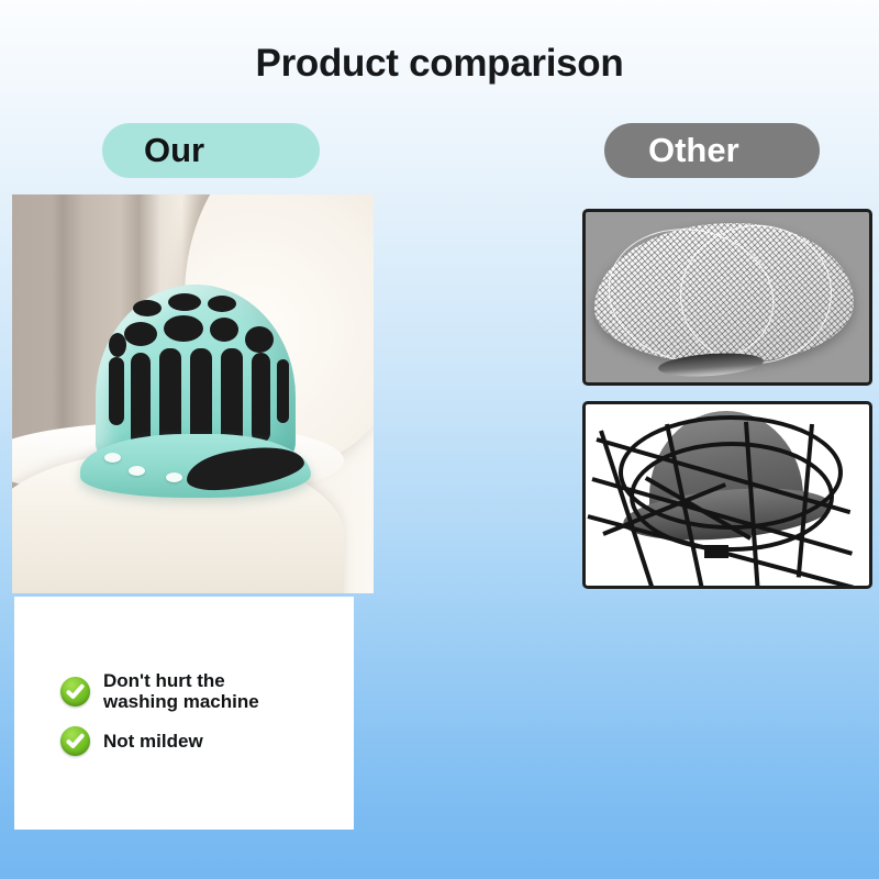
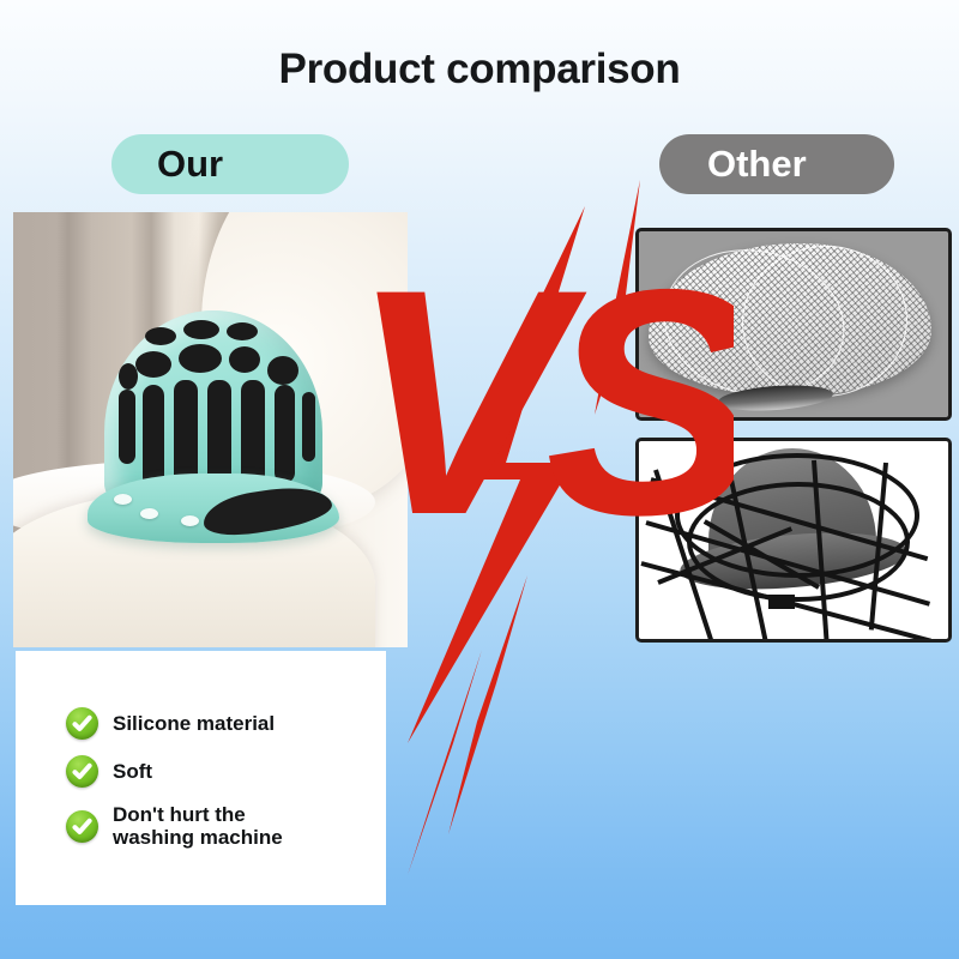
  Product comparison
  Our
  Other
+ VS
+ Silicone material
+ Soft
  Don't hurt the
  washing machine
- Not mildew
